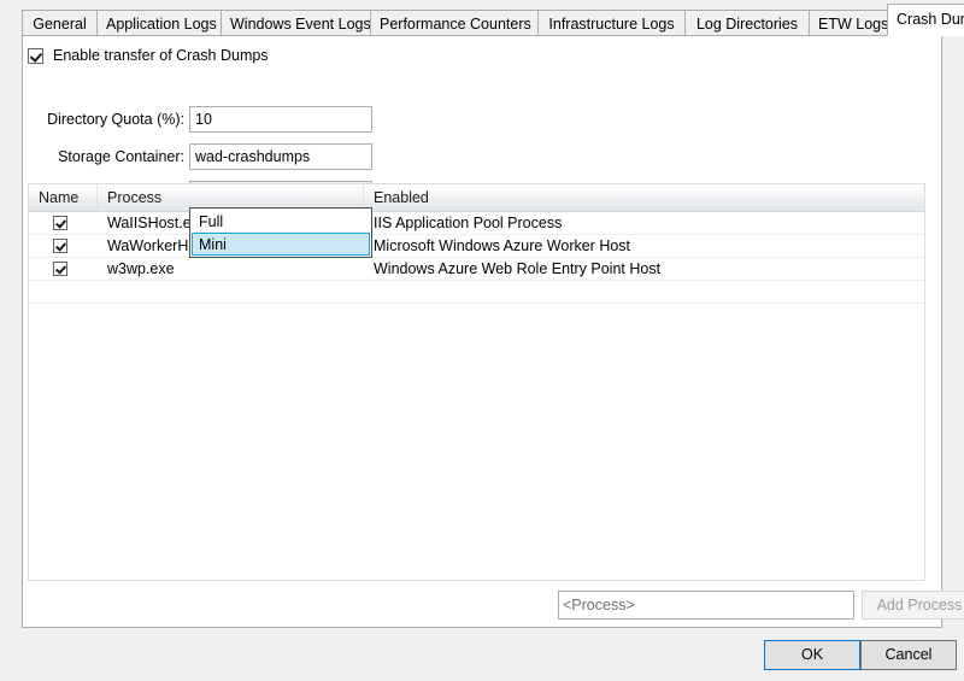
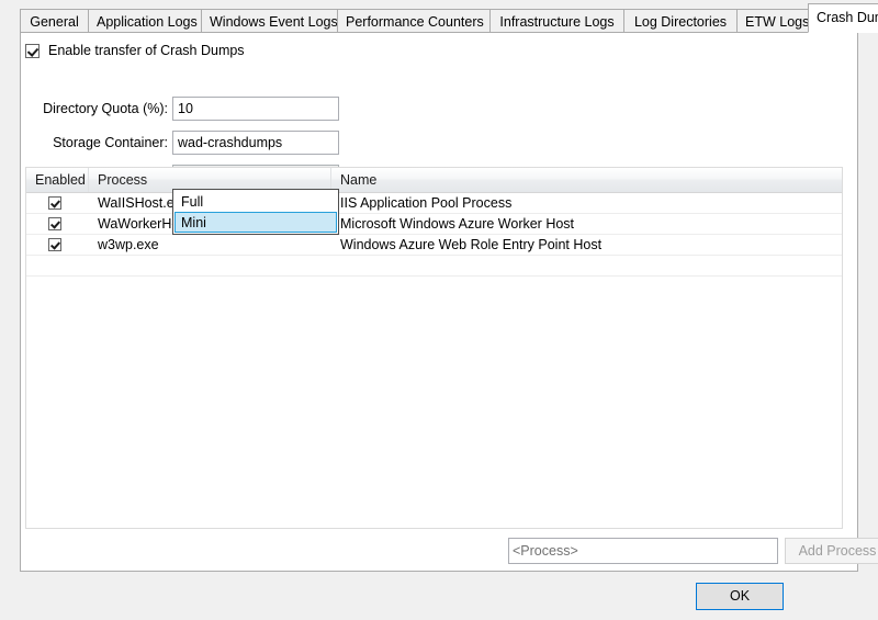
  General
  Application Logs
  Windows Event Logs
  Performance Counters
  Infrastructure Logs
  Log Directories
  ETW Logs
  Crash Du
  Enable transfer of Crash Dumps
  Directory Quota (%):
  10
  Storage Container:
  wad-crashdumps
  Full
  Mini
- Name
+ Enabled
  Process
- Enabled
+ Name
  WaIISHost.e
  IIS Application Pool Process
  Microsoft Windows Azure Worker Host
  w3wp.exe
  Windows Azure Web Role Entry Point Host
  <Process>
  Add Process
  OK
- Cancel
